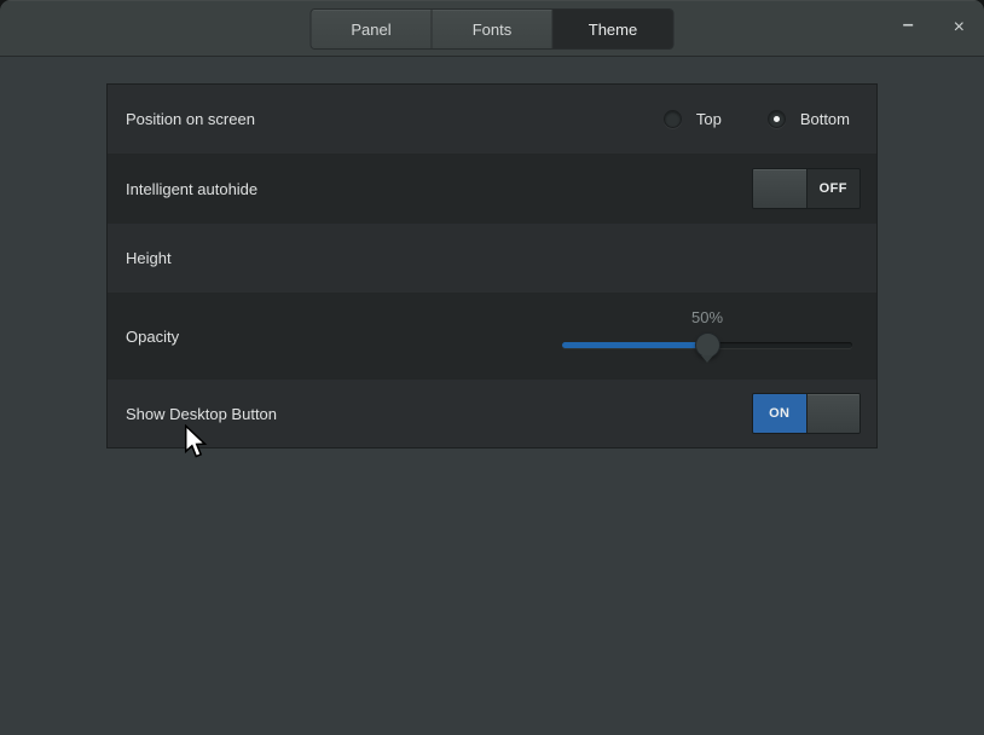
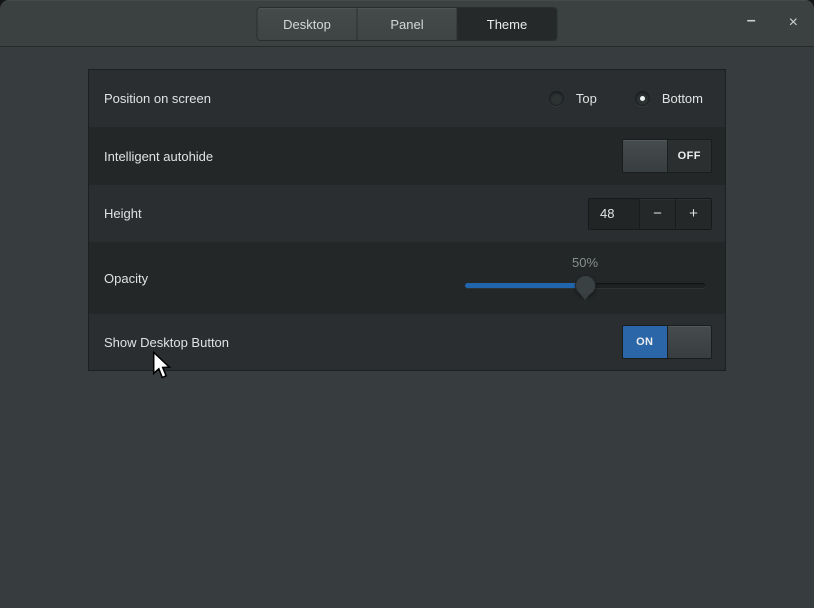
+ Desktop
  Panel
- Fonts
  Theme
  –
  ×
  Position on screen
  Top
  Bottom
  Intelligent autohide
  OFF
  Height
+ 48
+ −
+ +
  Opacity
  50%
  Show Desktop Button
  ON
